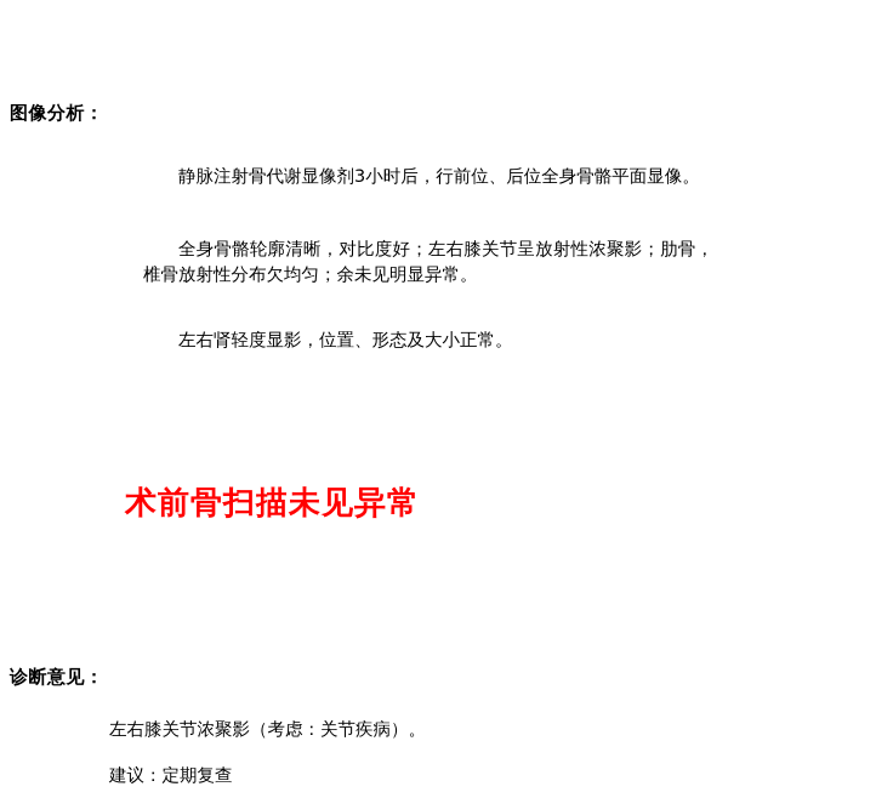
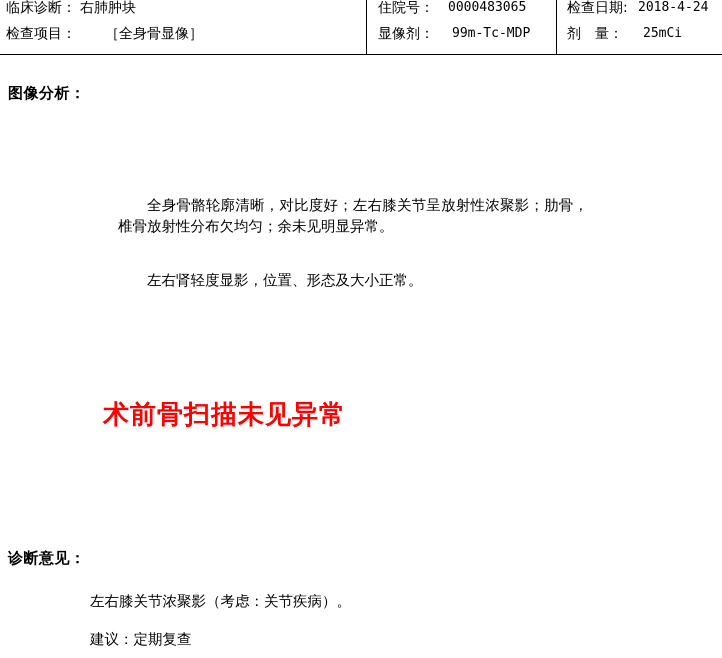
+ 临床诊断：
+ 右肺肿块
+ 住院号：
+ 0000483065
+ 检查日期:
+ 2018-4-24
+ 检查项目：
+ ［全身骨显像］
+ 显像剂：
+ 99m-Tc-MDP
+ 剂 量：
+ 25mCi
  图像分析：
- 静脉注射骨代谢显像剂3小时后，行前位、后位全身骨骼平面显像。
  全身骨骼轮廓清晰，对比度好；左右膝关节呈放射性浓聚影；肋骨，椎骨放射性分布欠均匀；余未见明显异常。
  左右肾轻度显影，位置、形态及大小正常。
  术前骨扫描未见异常
  诊断意见：
  左右膝关节浓聚影（考虑：关节疾病）。
  建议：定期复查
